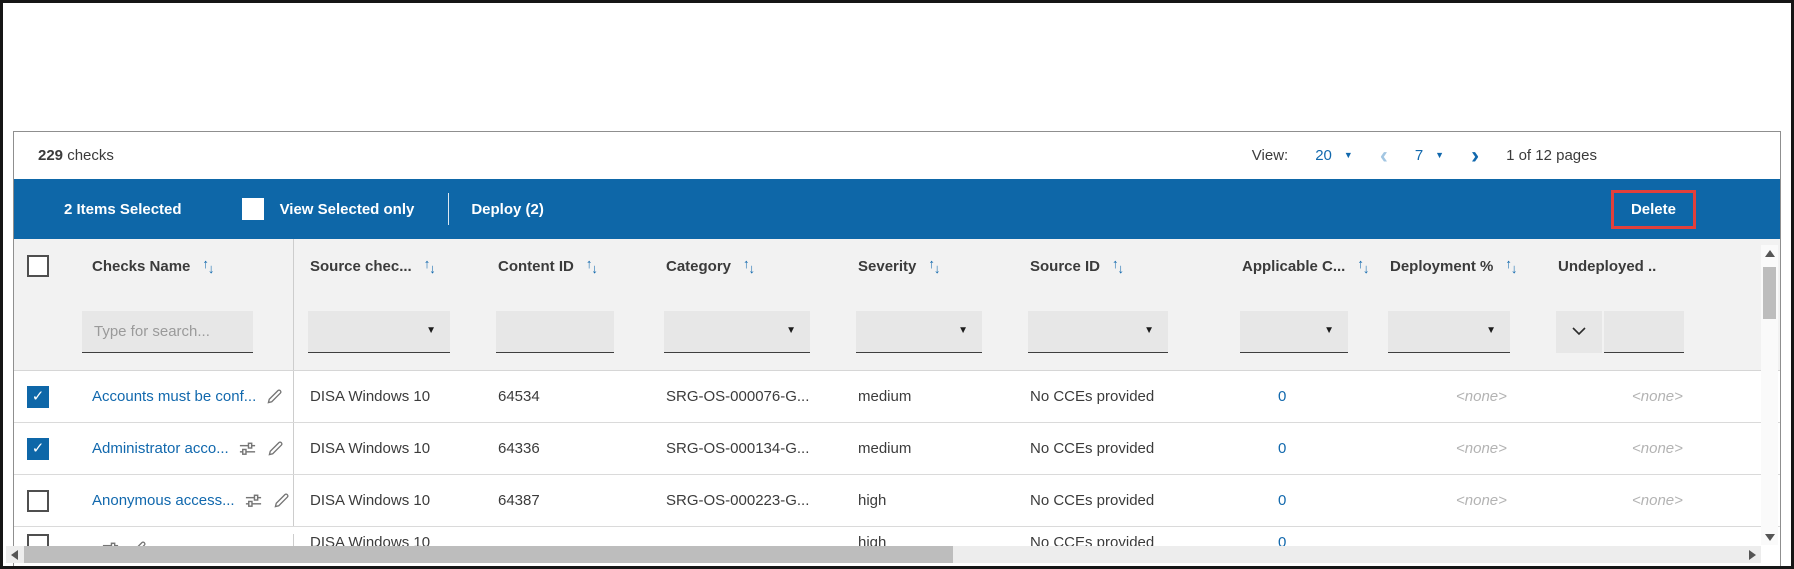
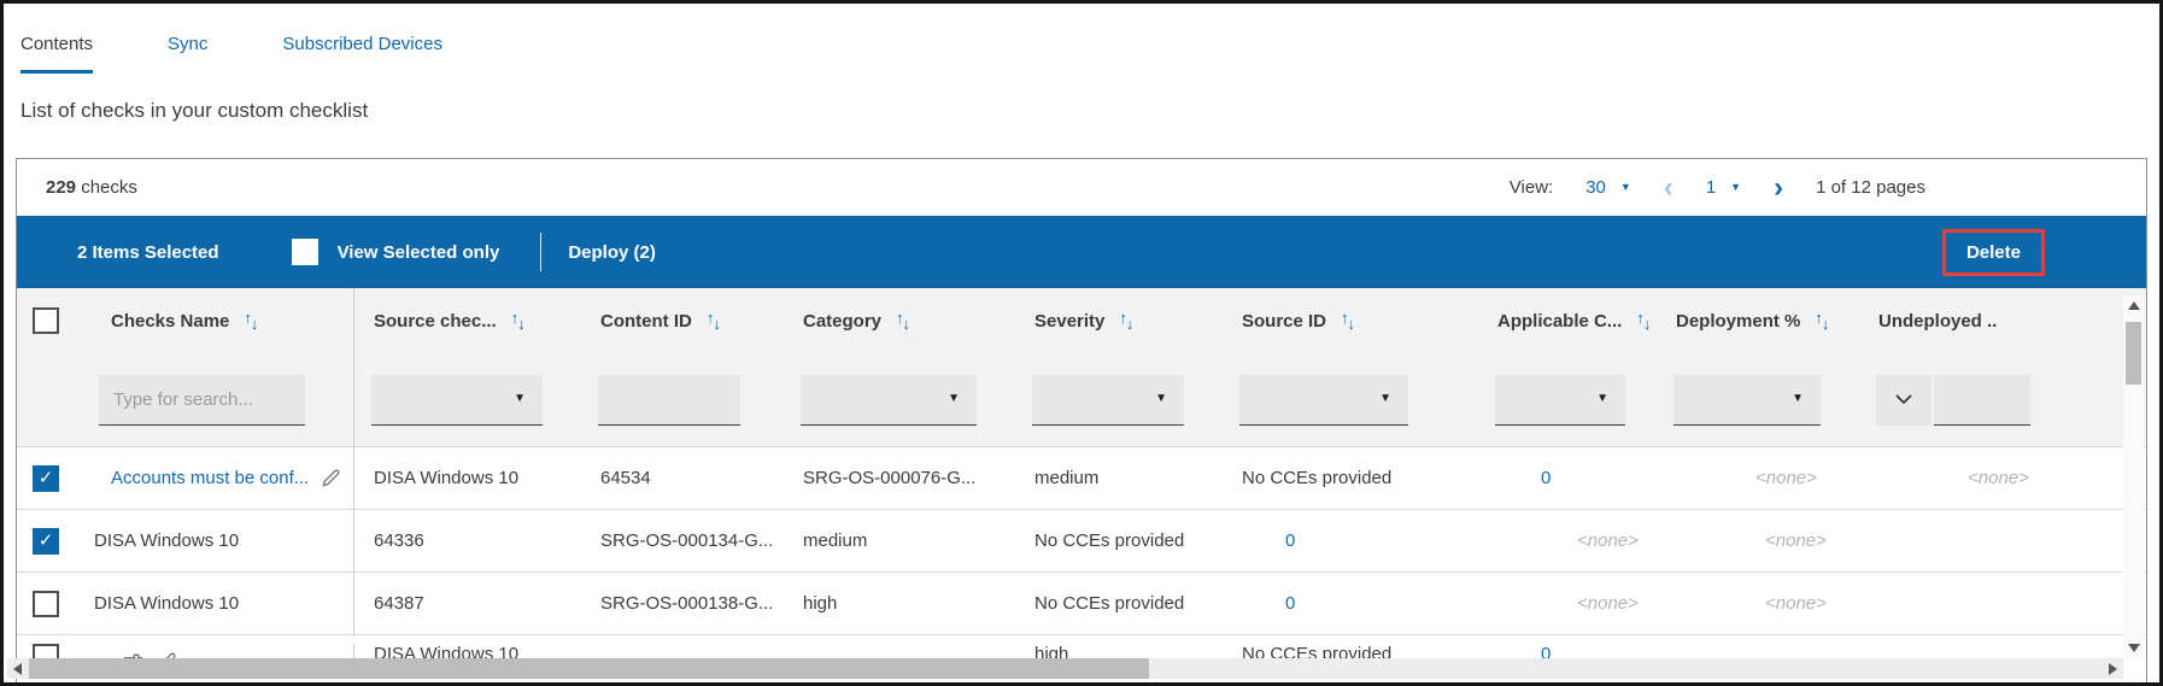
+ Contents
+ Sync
+ Subscribed Devices
+ List of checks in your custom checklist
  229 checks
  View:
- 20
+ 30
  ▼
  ‹
- 7
+ 1
  ▼
  ›
  1 of 12 pages
  2 Items Selected
  View Selected only
  Deploy (2)
  Delete
  Checks Name
  ↑↓
  Source chec...
  ↑↓
  Content ID
  ↑↓
  Category
  ↑↓
  Severity
  ↑↓
  Source ID
  ↑↓
  Applicable C...
  ↑↓
  Deployment %
  ↑↓
  Undeployed ..
  Type for search...
  ▼
  ▼
  ▼
  ▼
  ▼
  ▼
  ✓
  Accounts must be conf...
  DISA Windows 10
  64534
  SRG-OS-000076-G...
  medium
  No CCEs provided
  0
  <none>
  <none>
  ✓
- Administrator acco...
  DISA Windows 10
  64336
  SRG-OS-000134-G...
  medium
  No CCEs provided
  0
  <none>
  <none>
- Anonymous access...
  DISA Windows 10
  64387
- SRG-OS-000223-G...
+ SRG-OS-000138-G...
  high
  No CCEs provided
  0
  <none>
  <none>
  DISA Windows 10
  high
  No CCEs provided
  0
